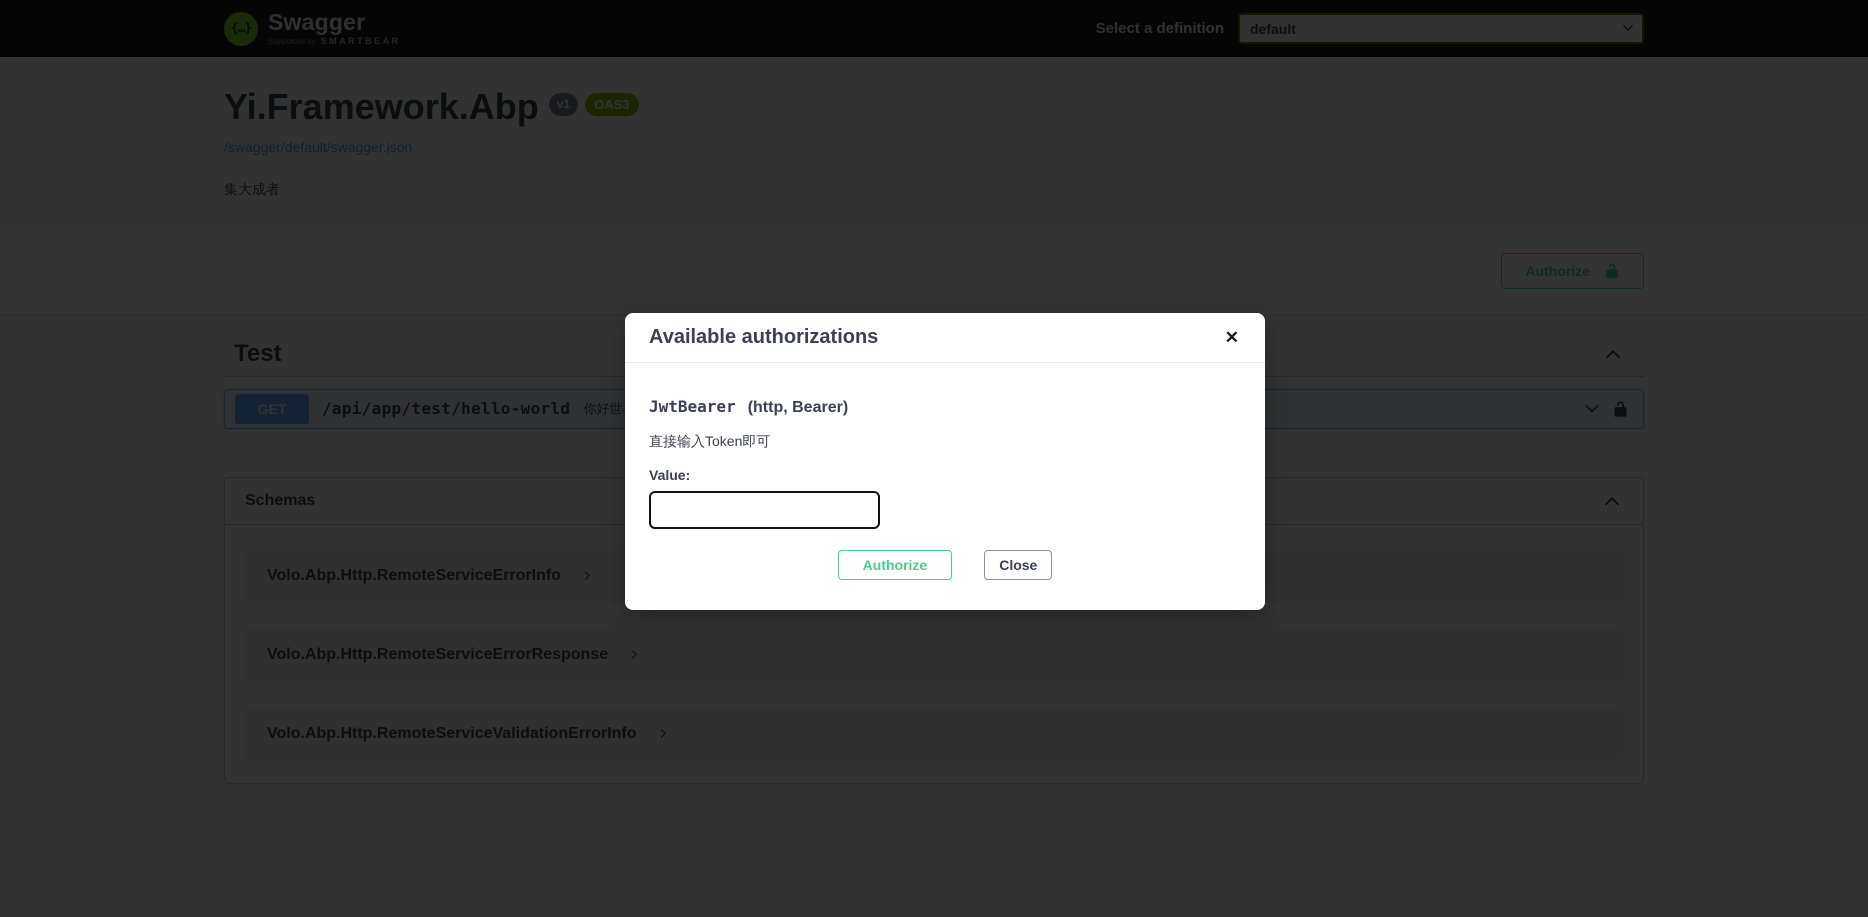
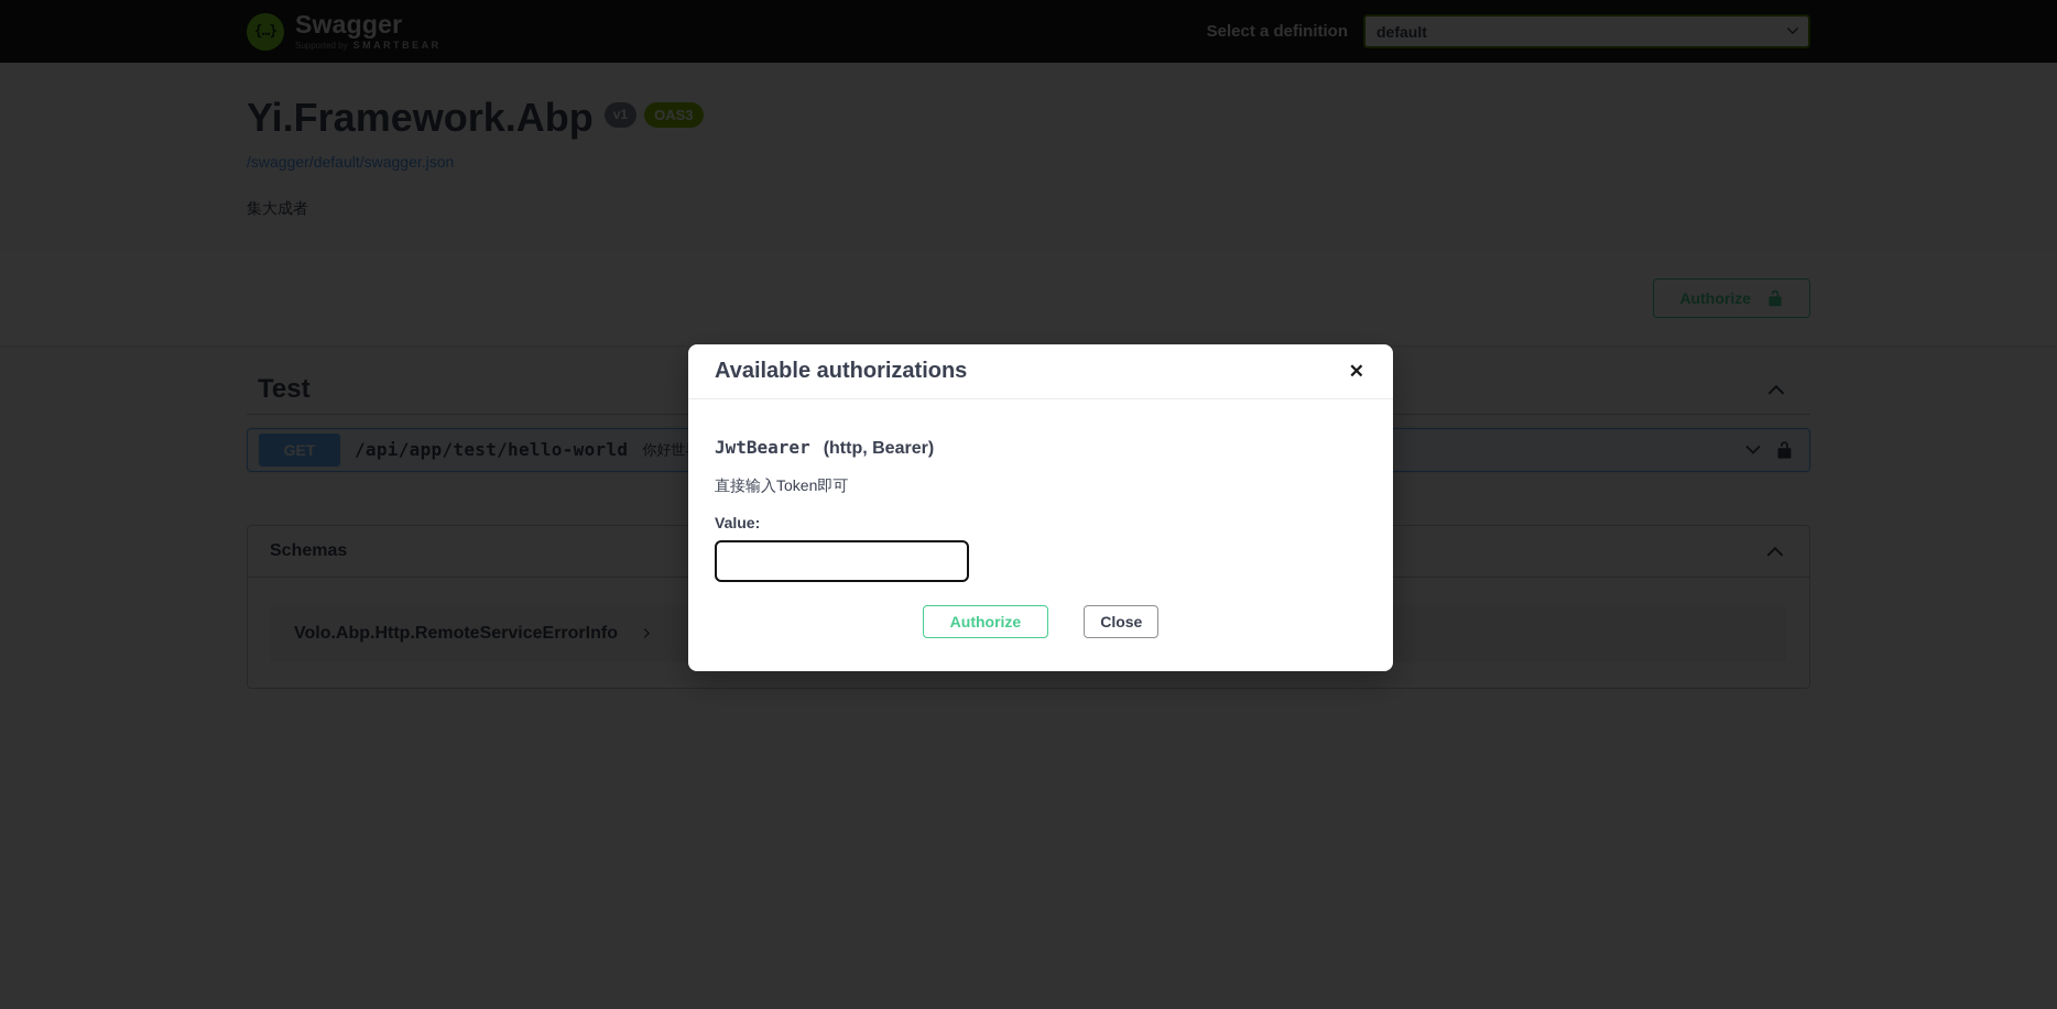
  {…}
  Swagger
  SMARTBEAR
  Select a definition
  default
  Yi.Framework.Abp
  v1
  OAS3
  /swagger/default/swagger.json
  集大成者
  Authorize
  Test
  GET
  /api/app/test/hello-world
  你好世
  Schemas
  Volo.Abp.Http.RemoteServiceErrorInfo
- Volo.Abp.Http.RemoteServiceErrorResponse
- Volo.Abp.Http.RemoteServiceValidationErrorInfo
  Available authorizations
  ✕
  JwtBearer
  (http, Bearer)
  直接输入Token即可
  Value:
  Authorize
  Close
